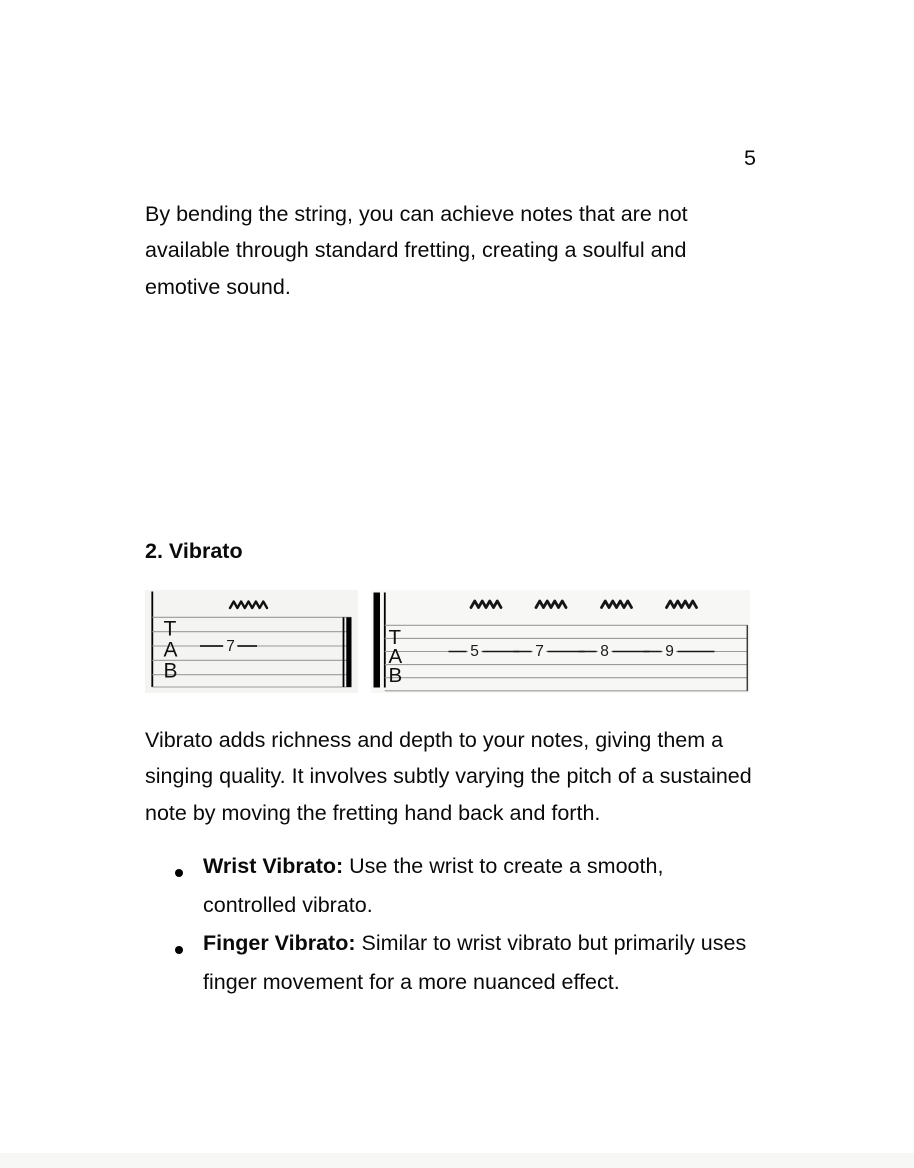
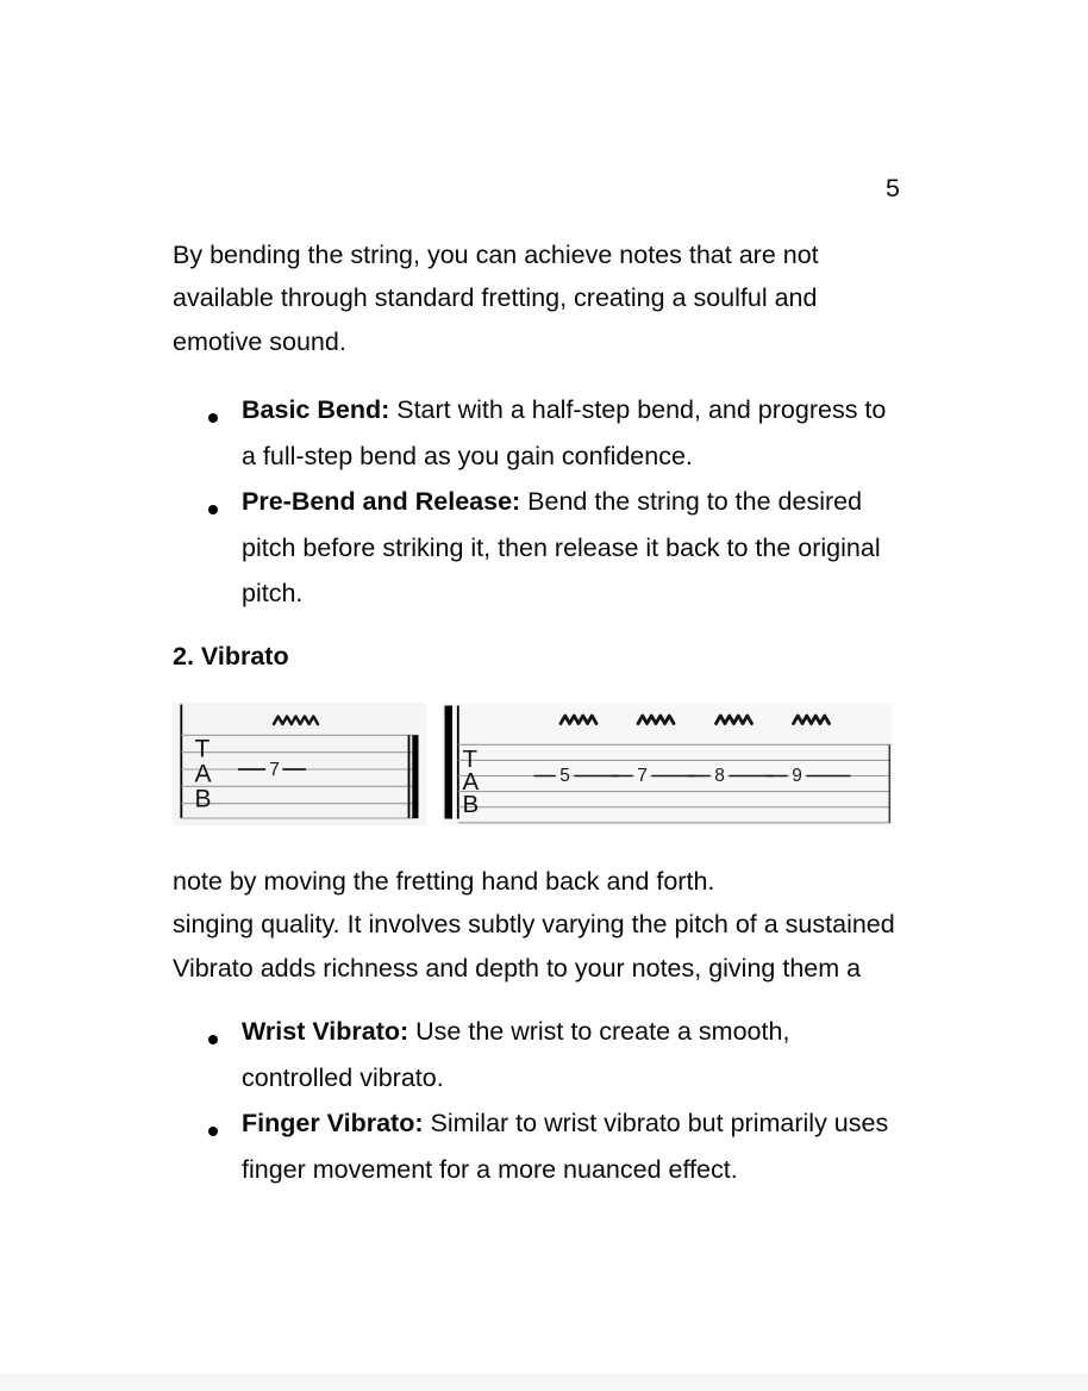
  5
  By bending the string, you can achieve notes that are not
  available through standard fretting, creating a soulful and
  emotive sound.
+ Basic Bend: Start with a half-step bend, and progress to
+ a full-step bend as you gain confidence.
+ Pre-Bend and Release: Bend the string to the desired
+ pitch before striking it, then release it back to the original
+ pitch.
  2. Vibrato
  T
  A
  B
  7
  T
  A
  B
  5
  7
  8
  9
- Vibrato adds richness and depth to your notes, giving them a
+ note by moving the fretting hand back and forth.
  singing quality. It involves subtly varying the pitch of a sustained
- note by moving the fretting hand back and forth.
+ Vibrato adds richness and depth to your notes, giving them a
  Wrist Vibrato: Use the wrist to create a smooth,
  controlled vibrato.
  Finger Vibrato: Similar to wrist vibrato but primarily uses
  finger movement for a more nuanced effect.
